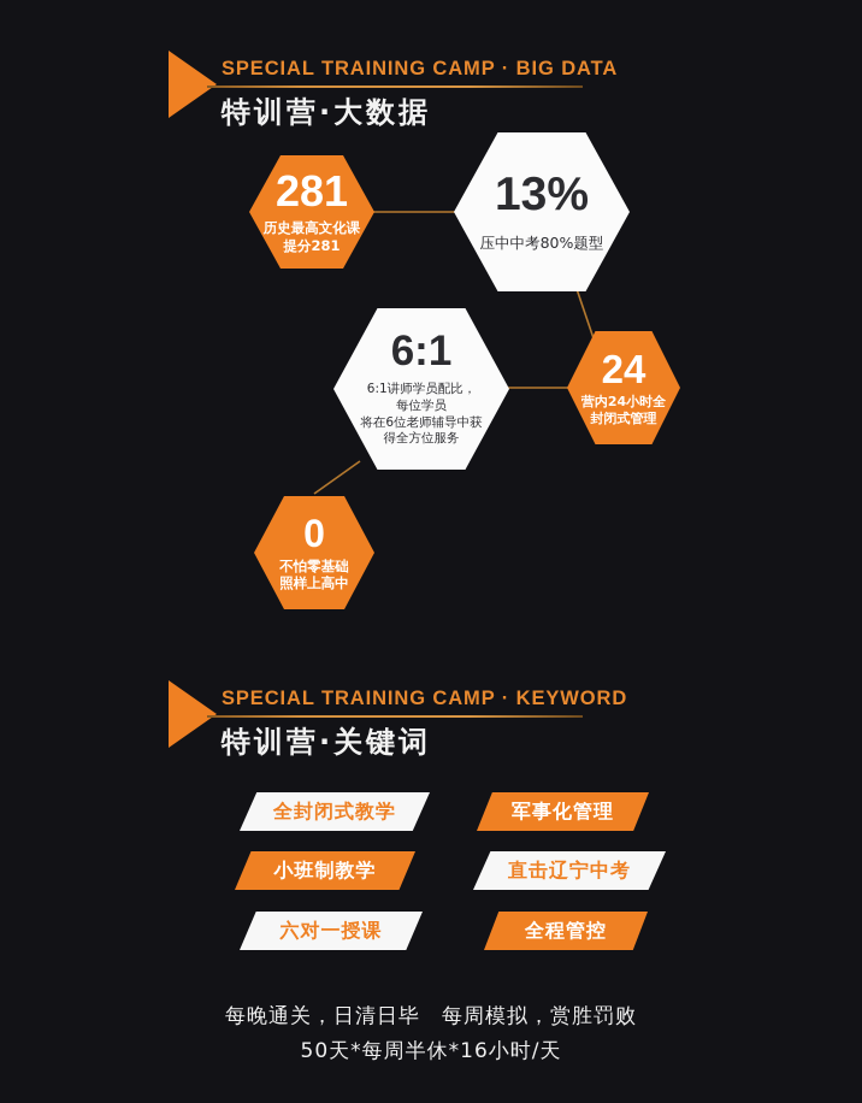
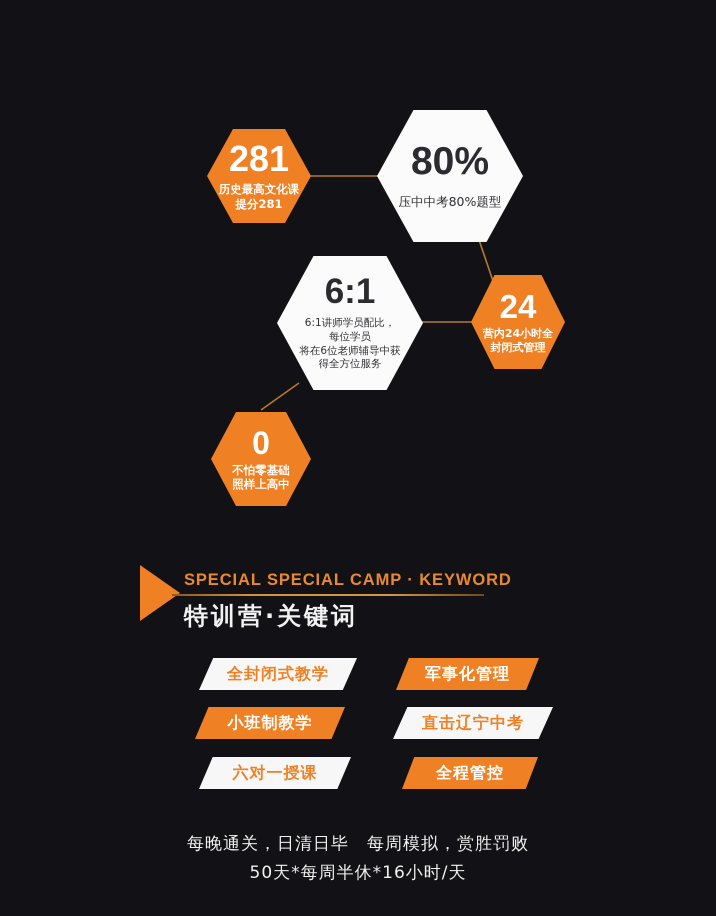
- SPECIAL TRAINING CAMP · BIG DATA
- 特训营·大数据
  281
  历史最高文化课
  提分281
- 13%
+ 80%
  压中中考80%题型
  6:1
  6:1讲师学员配比，
  每位学员
  将在6位老师辅导中获
  得全方位服务
  24
  营内24小时全
  封闭式管理
  0
  不怕零基础
  照样上高中
- SPECIAL TRAINING CAMP · KEYWORD
+ SPECIAL SPECIAL CAMP · KEYWORD
  特训营·关键词
  全封闭式教学
  军事化管理
  小班制教学
  直击辽宁中考
  六对一授课
  全程管控
  每晚通关，日清日毕 每周模拟，赏胜罚败
  50天*每周半休*16小时/天
